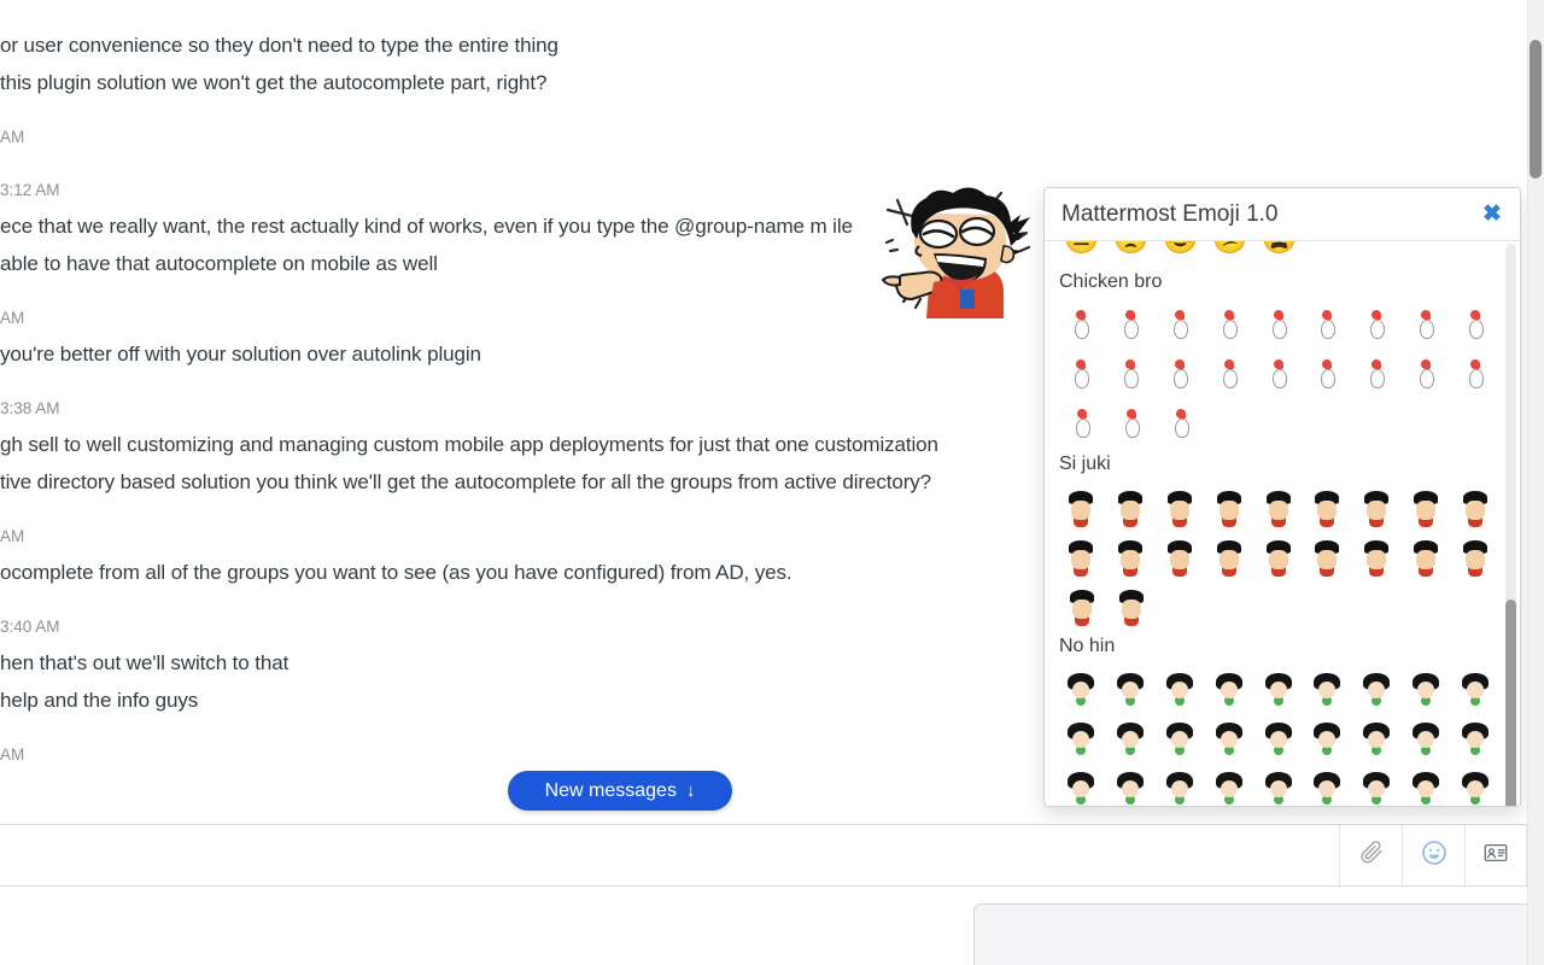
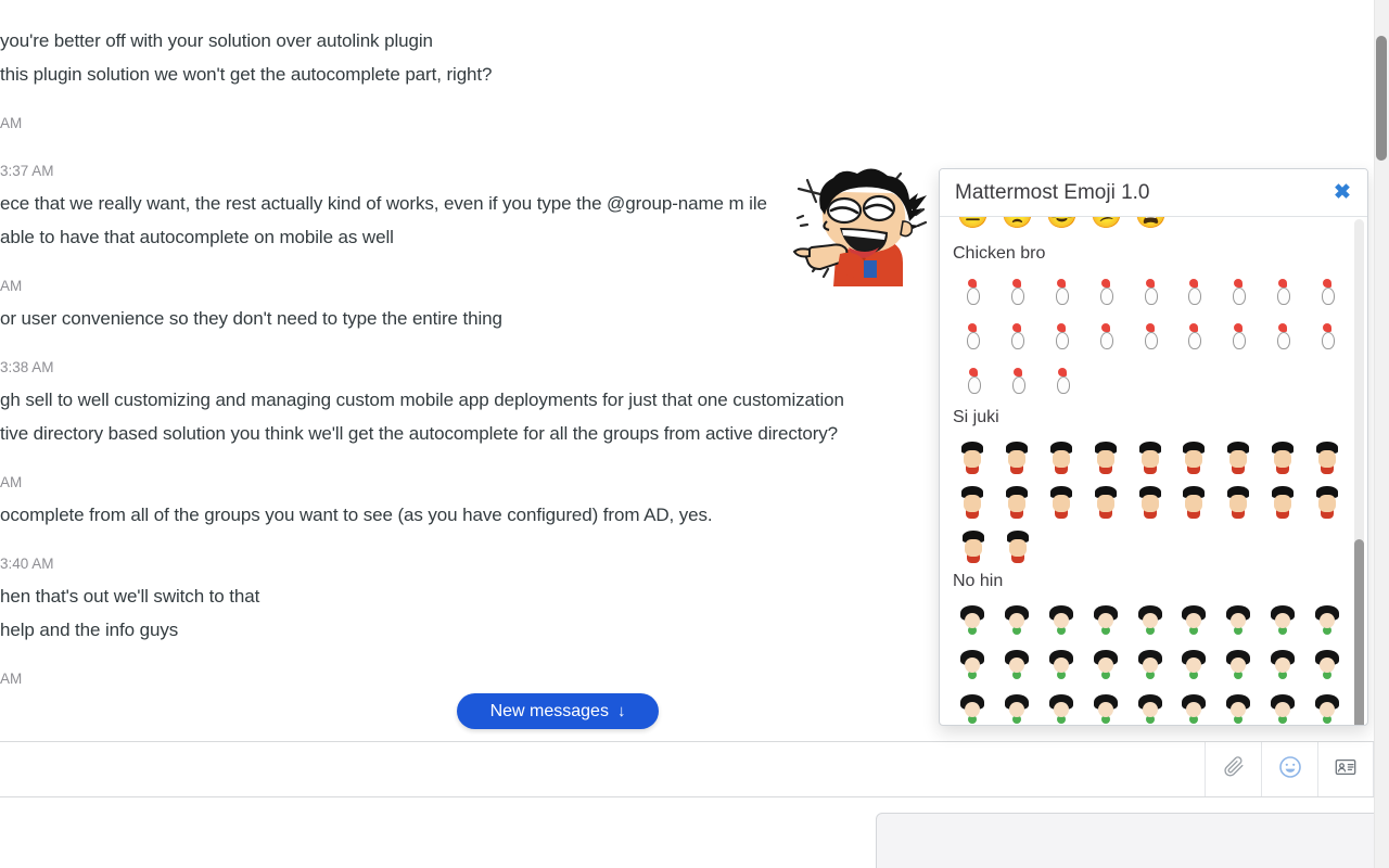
- or user convenience so they don't need to type the entire thing
+ you're better off with your solution over autolink plugin
  this plugin solution we won't get the autocomplete part, right?
  AM
- 3:12 AM
+ 3:37 AM
  ece that we really want, the rest actually kind of works, even if you type the @group-name m ile
  able to have that autocomplete on mobile as well
  AM
- you're better off with your solution over autolink plugin
+ or user convenience so they don't need to type the entire thing
  3:38 AM
  gh sell to well customizing and managing custom mobile app deployments for just that one customization
  tive directory based solution you think we'll get the autocomplete for all the groups from active directory?
  AM
  ocomplete from all of the groups you want to see (as you have configured) from AD, yes.
  3:40 AM
  hen that's out we'll switch to that
  help and the info guys
  AM
  New messages
  ↓
  Mattermost Emoji 1.0
  ✖
  Chicken bro
  Si juki
  No hin
